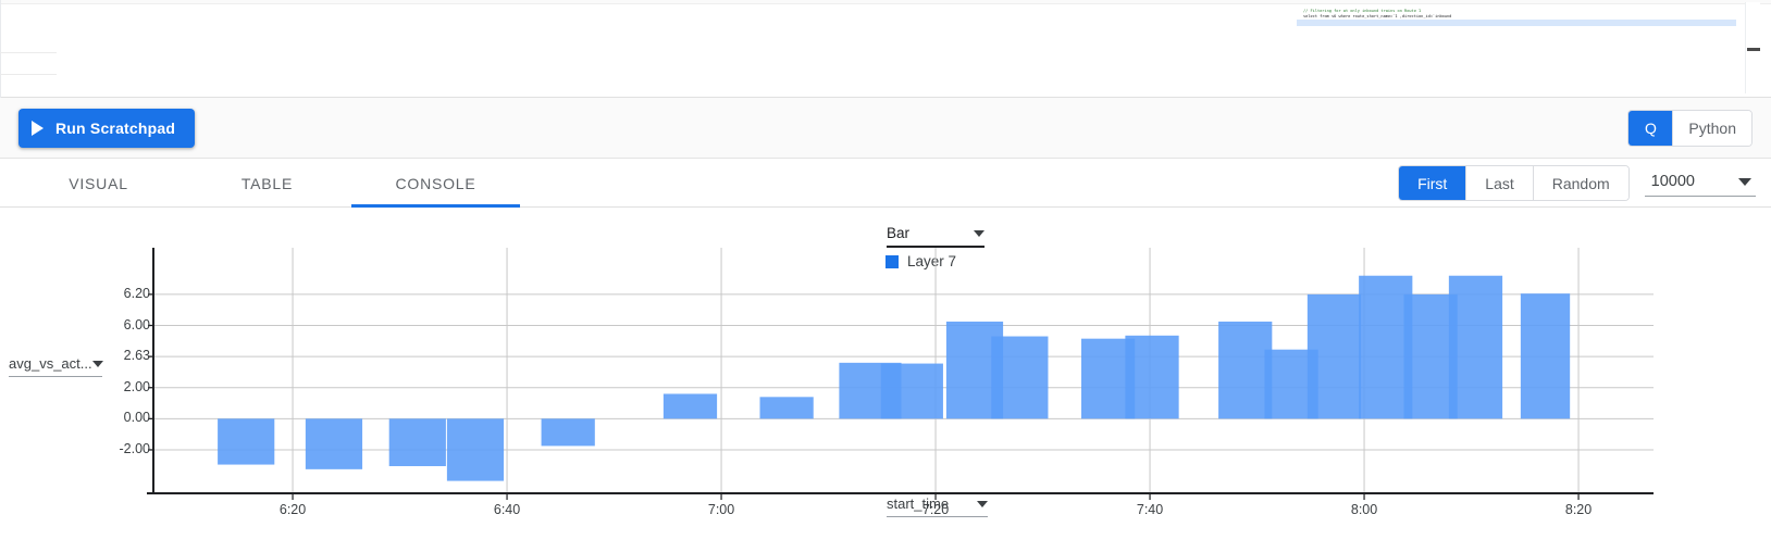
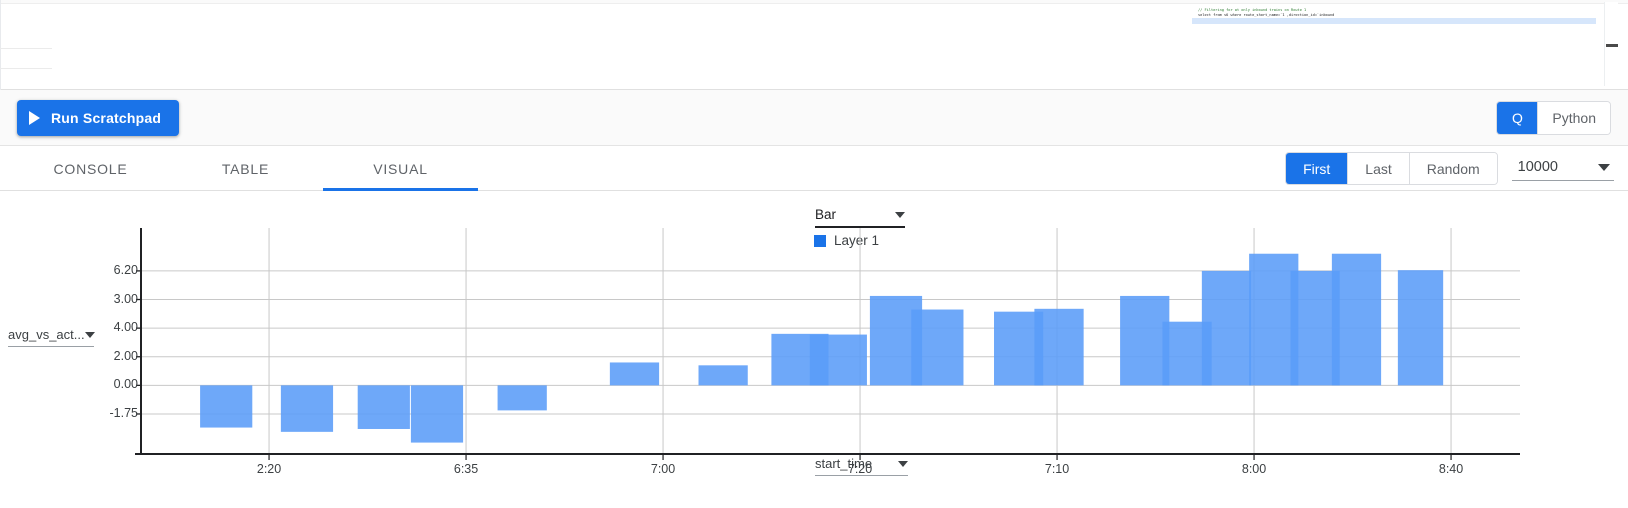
  Run Scratchpad
  Q
  Python
- VISUAL
+ CONSOLE
  TABLE
- CONSOLE
+ VISUAL
  First
  Last
  Random
  10000
  Bar
- Layer 7
+ Layer 1
  avg_vs_act...
  start_time
  6.20
- 6.00
+ 3.00
- 2.63
+ 4.00
  2.00
  0.00
- -2.00
+ -1.75
- 6:20
+ 2:20
- 6:40
+ 6:35
  7:00
  7:20
- 7:40
+ 7:10
  8:00
- 8:20
+ 8:40
